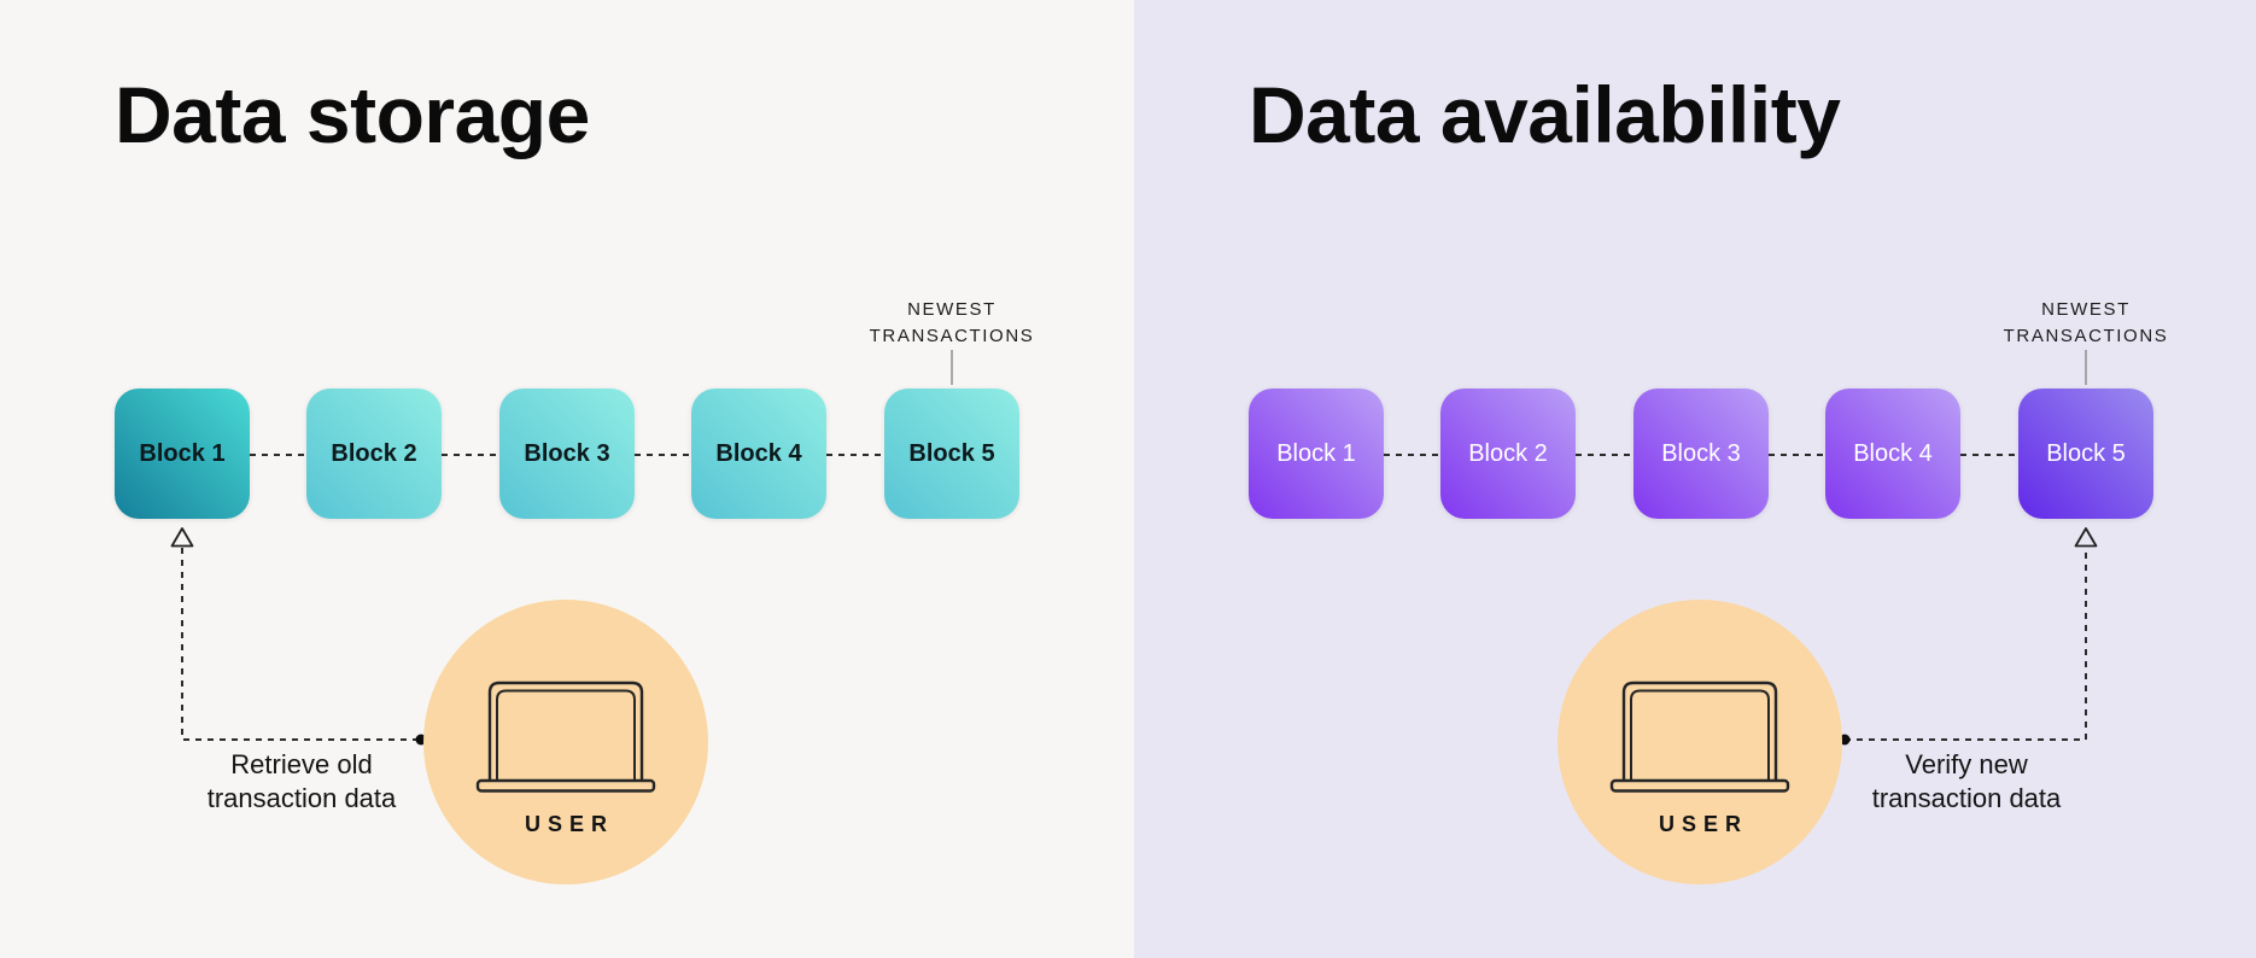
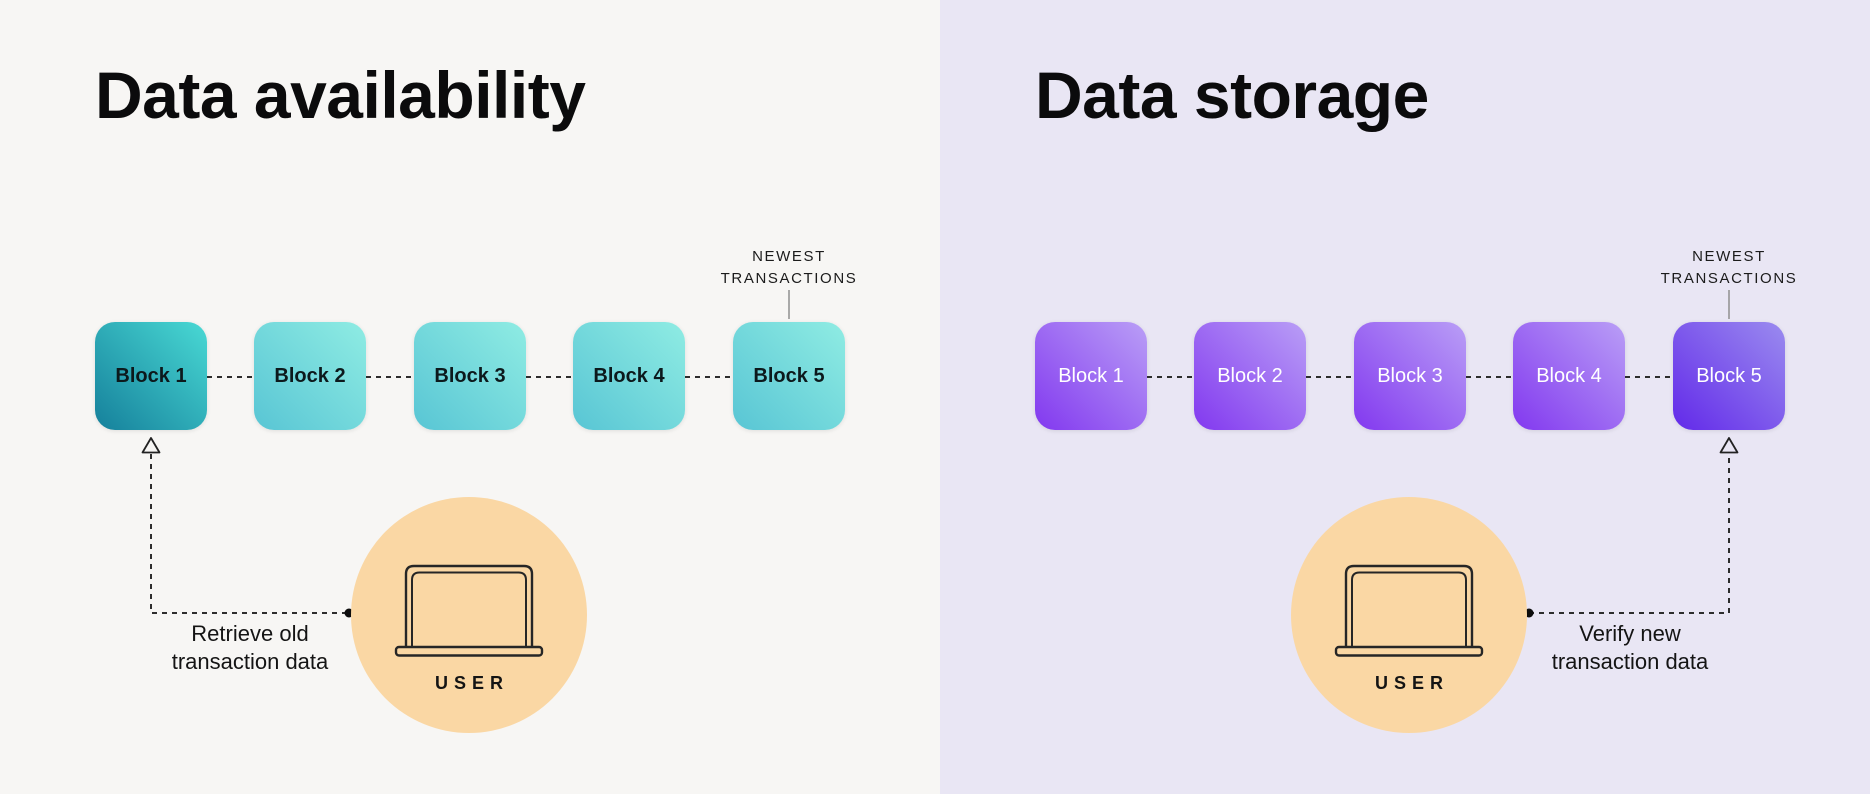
- Data storage
+ Data availability
  NEWEST
  TRANSACTIONS
  Block 1
  Block 2
  Block 3
  Block 4
  Block 5
  USER
  Retrieve old
  transaction data
- Data availability
+ Data storage
  NEWEST
  TRANSACTIONS
  Block 1
  Block 2
  Block 3
  Block 4
  Block 5
  USER
  Verify new
  transaction data
